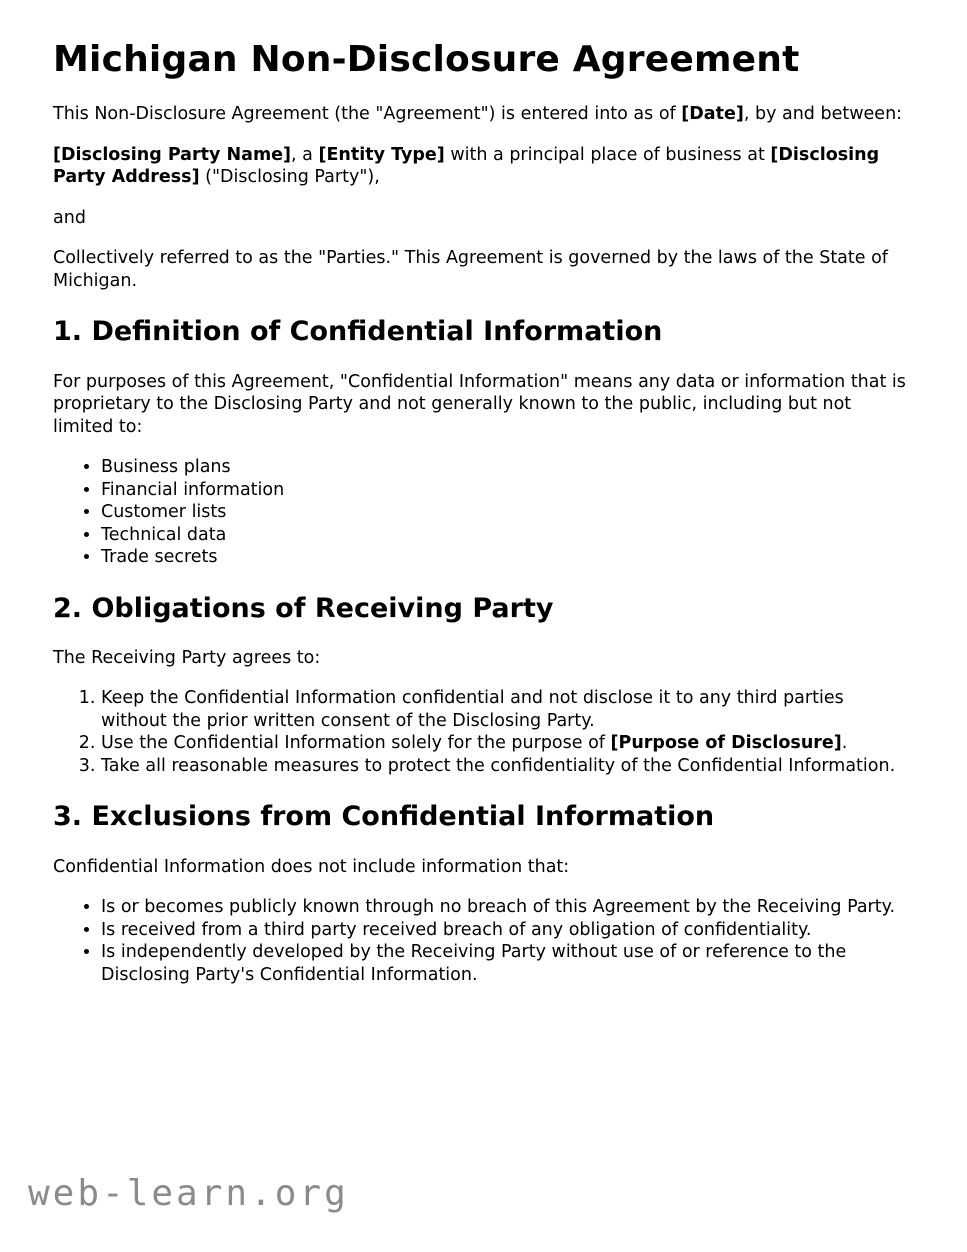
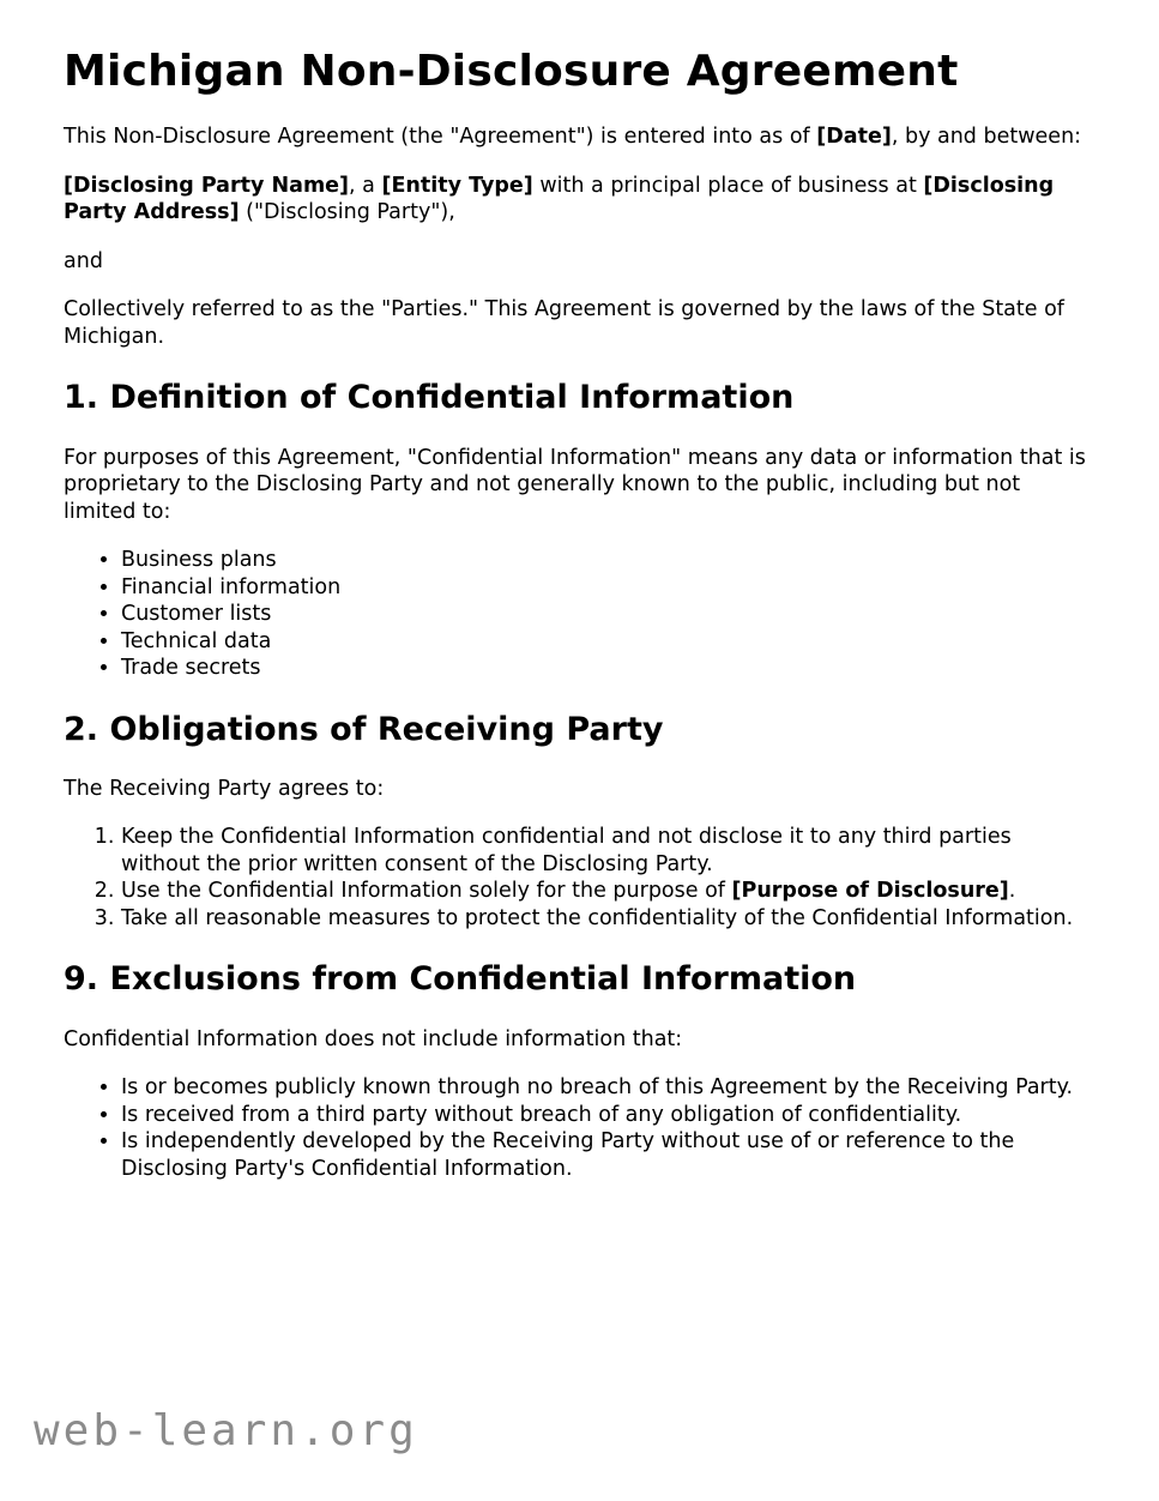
  Michigan Non-Disclosure Agreement
  This Non-Disclosure Agreement (the "Agreement") is entered into as of [Date], by and between:
  [Disclosing Party Name], a [Entity Type] with a principal place of business at [Disclosing Party Address] ("Disclosing Party"),
  and
  Collectively referred to as the "Parties." This Agreement is governed by the laws of the State of Michigan.
  1. Definition of Confidential Information
  For purposes of this Agreement, "Confidential Information" means any data or information that is proprietary to the Disclosing Party and not generally known to the public, including but not limited to:
  Business plans
  Financial information
  Customer lists
  Technical data
  Trade secrets
  2. Obligations of Receiving Party
  The Receiving Party agrees to:
  Keep the Confidential Information confidential and not disclose it to any third parties without the prior written consent of the Disclosing Party.
  Use the Confidential Information solely for the purpose of [Purpose of Disclosure].
  Take all reasonable measures to protect the confidentiality of the Confidential Information.
- 3. Exclusions from Confidential Information
+ 9. Exclusions from Confidential Information
  Confidential Information does not include information that:
  Is or becomes publicly known through no breach of this Agreement by the Receiving Party.
- Is received from a third party received breach of any obligation of confidentiality.
+ Is received from a third party without breach of any obligation of confidentiality.
  Is independently developed by the Receiving Party without use of or reference to the Disclosing Party's Confidential Information.
  web-learn.org
